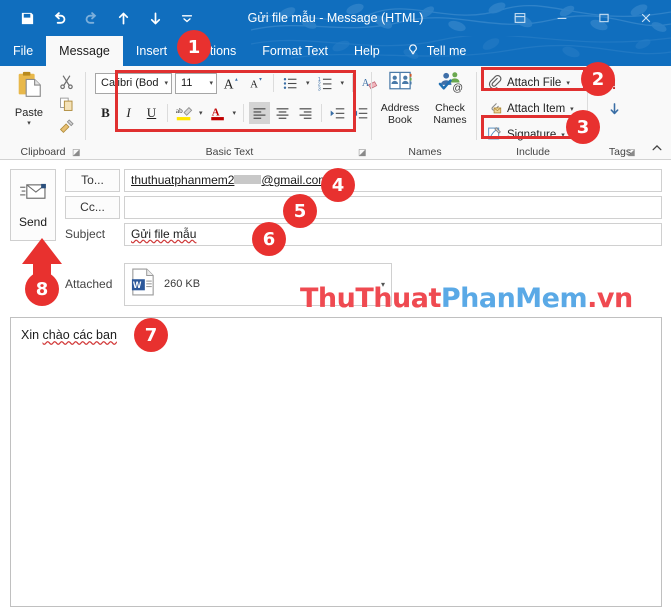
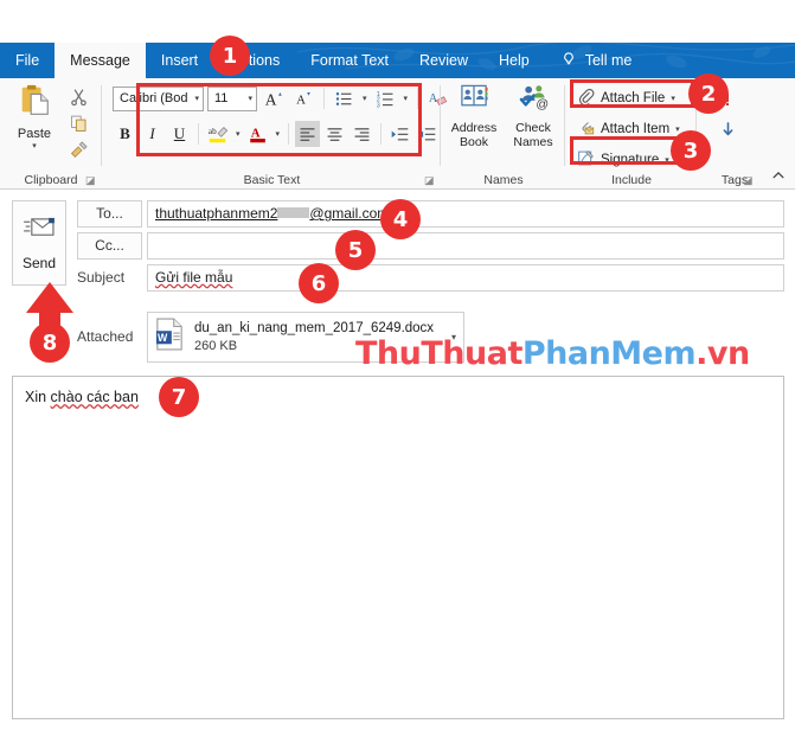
- Gửi file mẫu - Message (HTML)
  File
  Message
  Insert
  tions
  Format Text
+ Review
  Help
  Tell me
  Paste
  Clipboard
  ◪
  Calibri (Bod
  11
  A
  A
  A
  B
  I
  U
  ab
  A
  Basic Text
  ◪
  Address
  Book
  @
  Check
  Names
  Names
  Attach File
  Attach Item
  Signature
  Include
  Tags
  ◪
  Send
  To...
  thuthuatphanmem2 @gmail.co
  Cc...
  Subject
  Gửi file mẫu
  Attached
  W
+ du_an_ki_nang_mem_2017_6249.docx
  260 KB
  ▾
  ThuThuatPhanMem.vn
  Xin chào các ban
  1
  2
  3
  4
  5
  6
  7
  8
